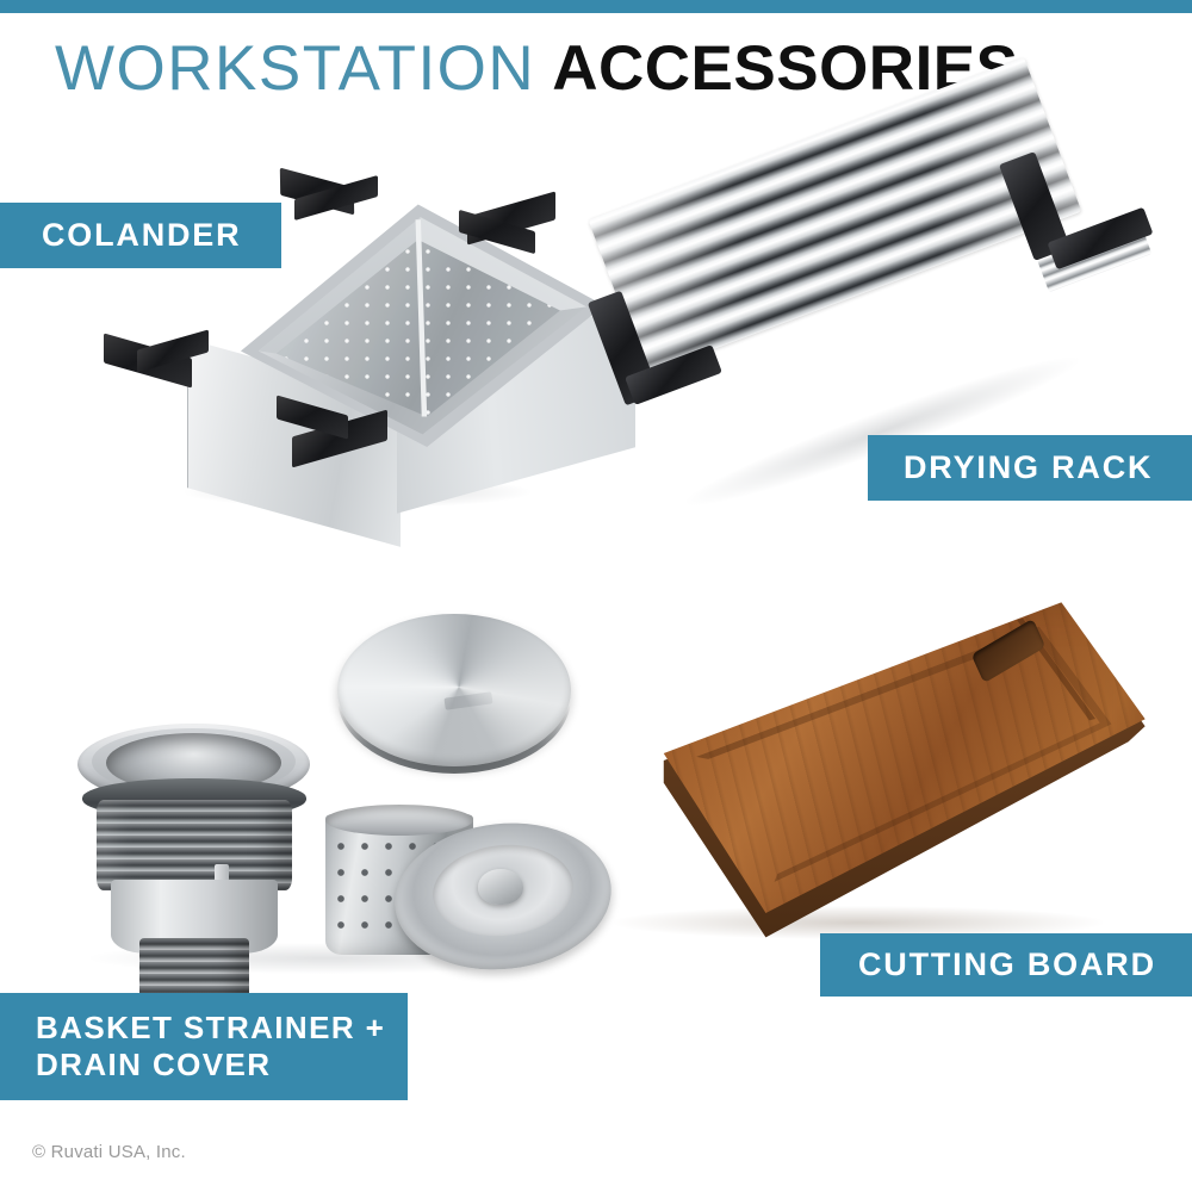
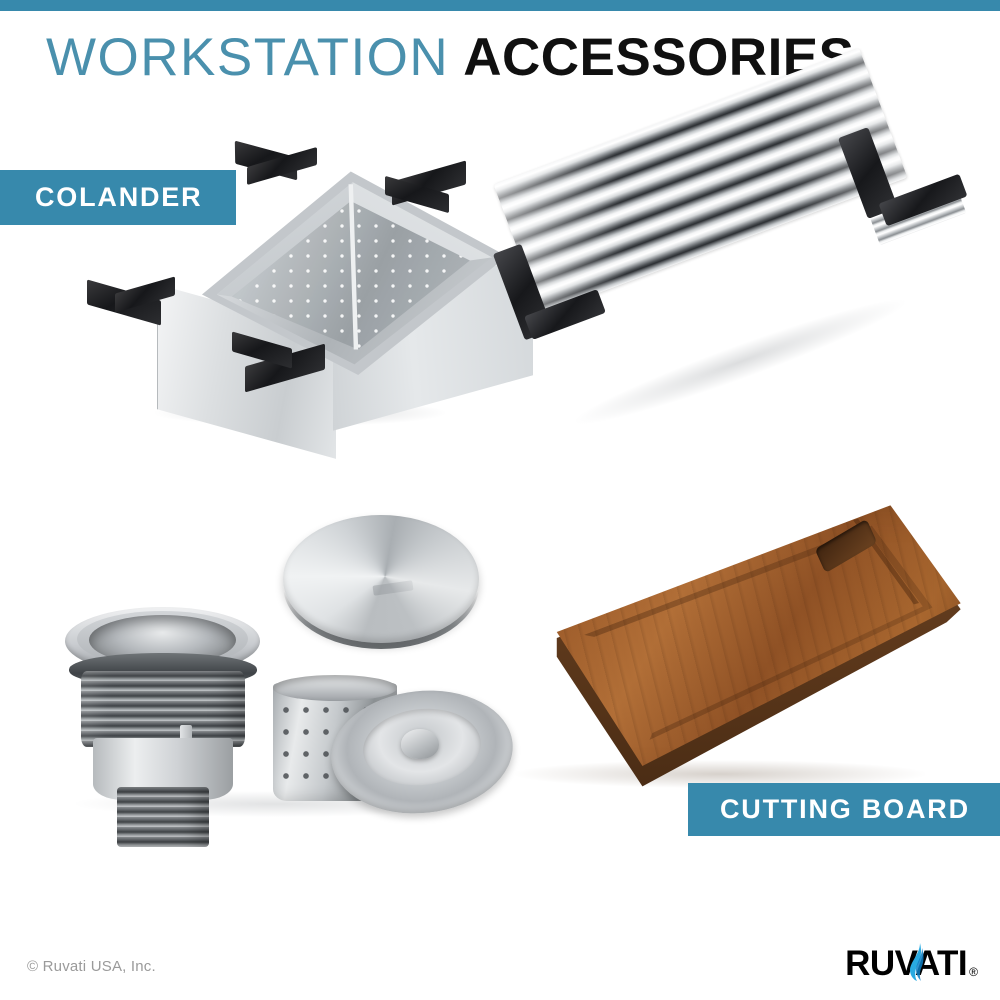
  WORKSTATION ACCESSORIE
  COLANDER
- DRYING RACK
- BASKET STRAINER +
- DRAIN COVER
  CUTTING BOARD
  © Ruvati USA, Inc.
+ RUVATI
+ ®
